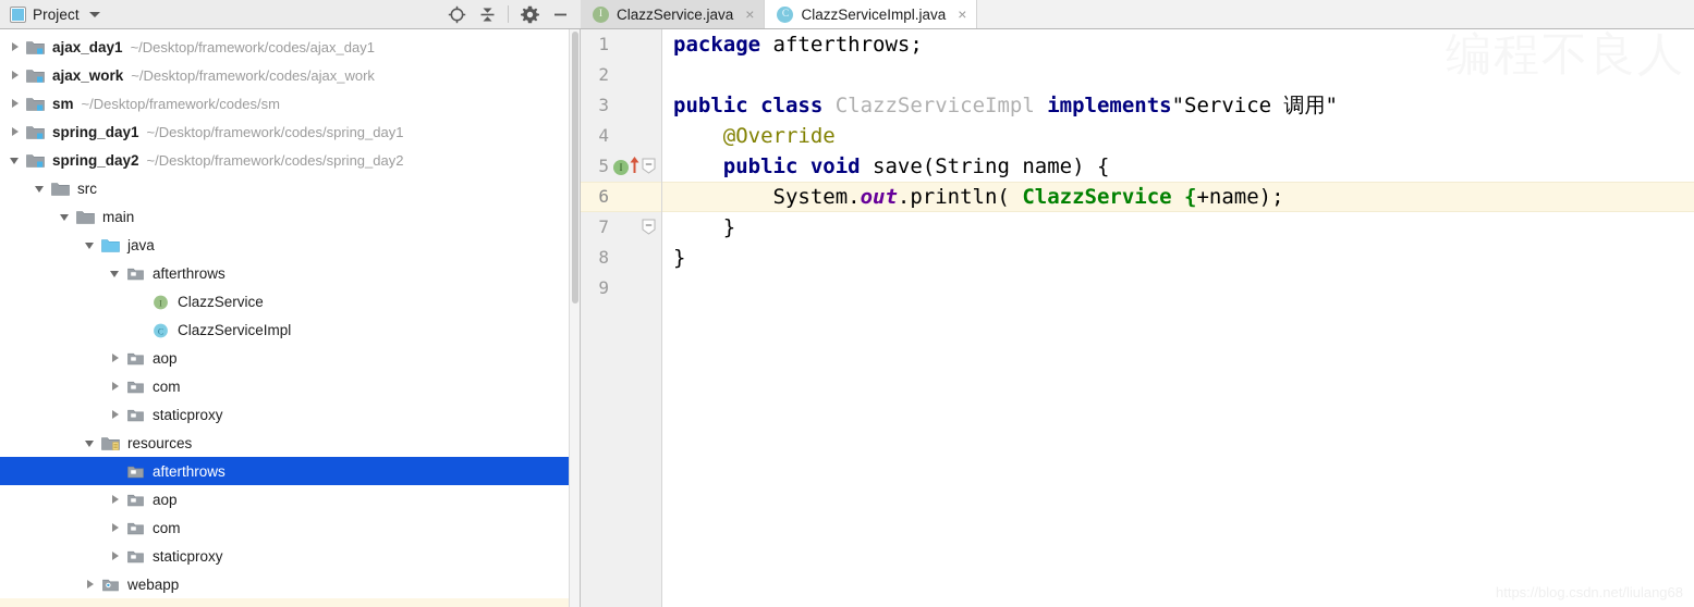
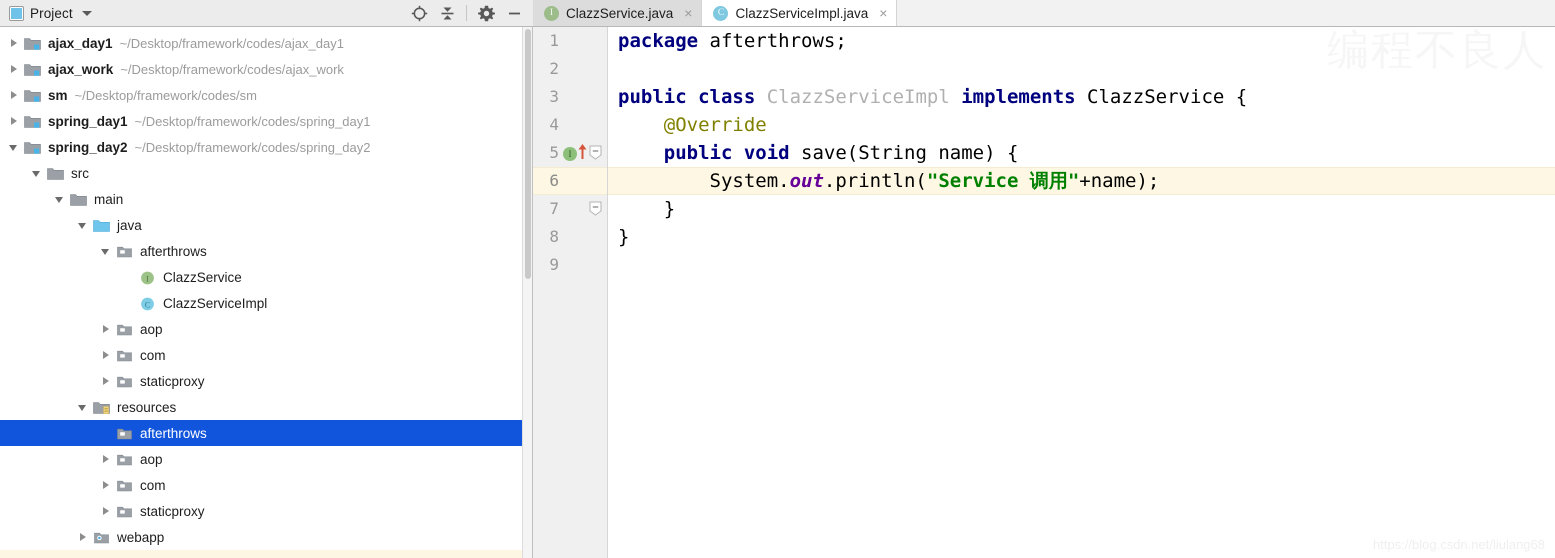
  Project
  I
  ClazzService.java
  ×
  C
  ClazzServiceImpl.java
  ×
  ajax_day1
  ~/Desktop/framework/codes/ajax_day1
  ajax_work
  ~/Desktop/framework/codes/ajax_work
  sm
  ~/Desktop/framework/codes/sm
  spring_day1
  ~/Desktop/framework/codes/spring_day1
  spring_day2
  ~/Desktop/framework/codes/spring_day2
  src
  main
  java
  afterthrows
  I
  ClazzService
  C
  ClazzServiceImpl
  aop
  com
  staticproxy
  resources
  afterthrows
  aop
  com
  staticproxy
  webapp
  1
  2
  3
  4
  5
  I
  6
  7
  8
  9
  package afterthrows;
- public class ClazzServiceImpl implements"Service 调用"
+ public class ClazzServiceImpl implements ClazzService {
  @Override
  public void save(String name) {
- System.out.println( ClazzService {+name);
+ System.out.println("Service 调用"+name);
  }
  }
  编程不良人
